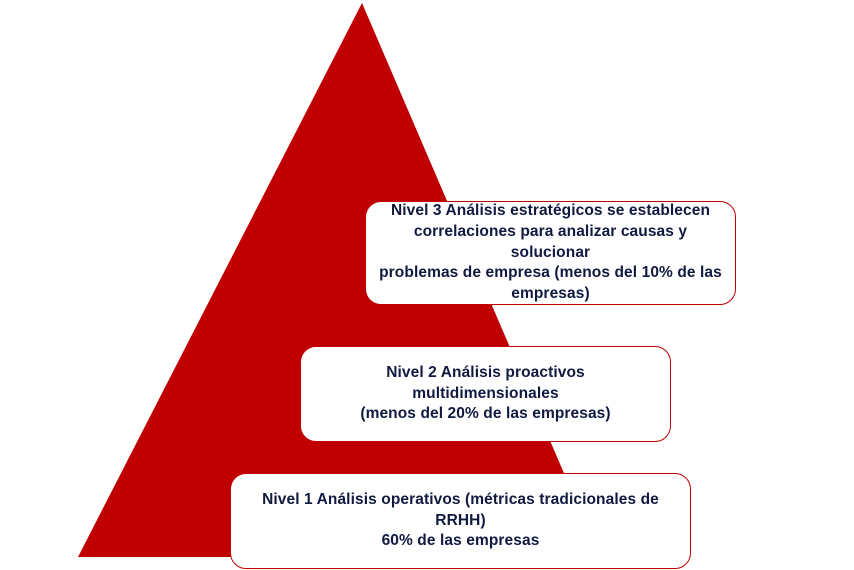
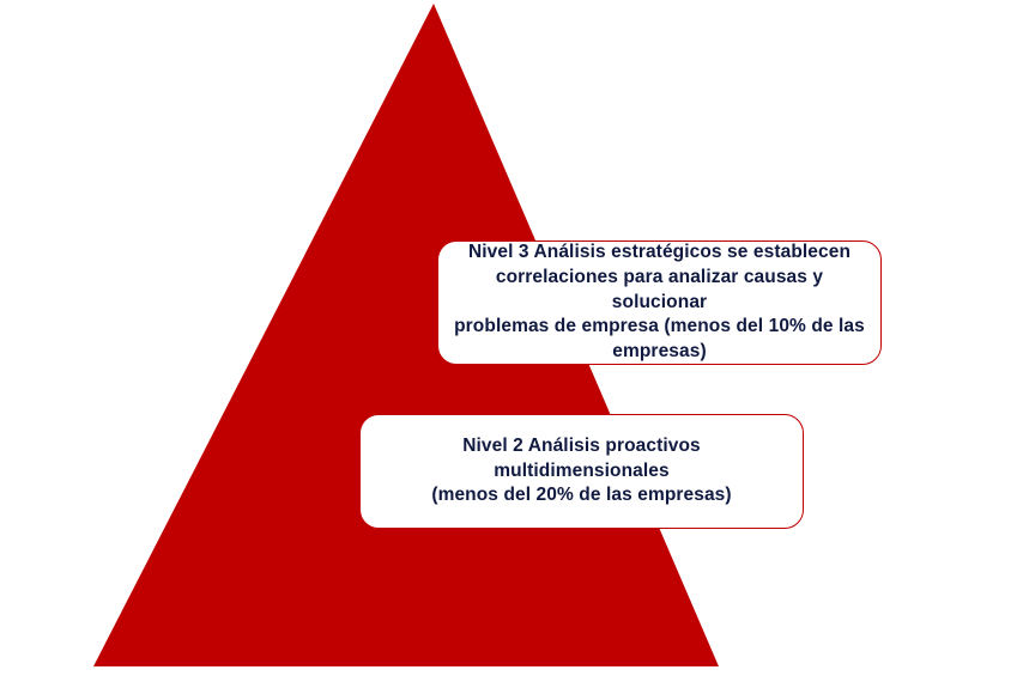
  Nivel 3 Análisis estratégicos se establecen
  correlaciones para analizar causas y solucionar
  problemas de empresa (menos del 10% de las
  empresas)
  Nivel 2 Análisis proactivos multidimensionales
  (menos del 20% de las empresas)
- Nivel 1 Análisis operativos (métricas tradicionales de RRHH)
- 60% de las empresas
